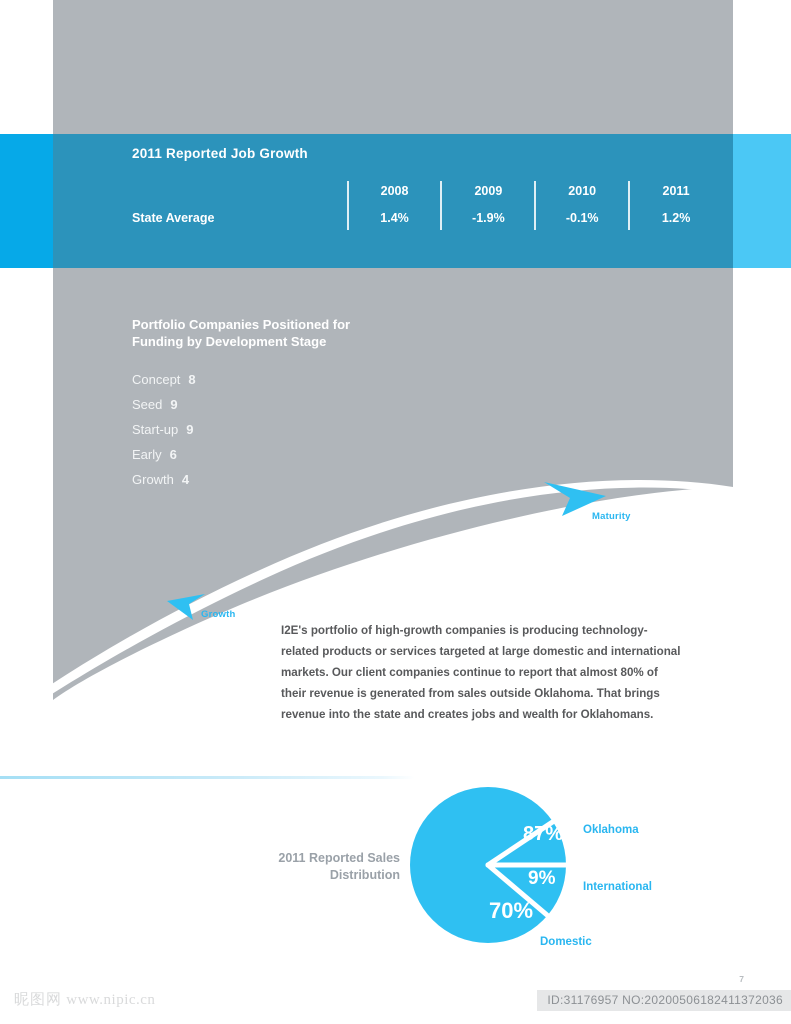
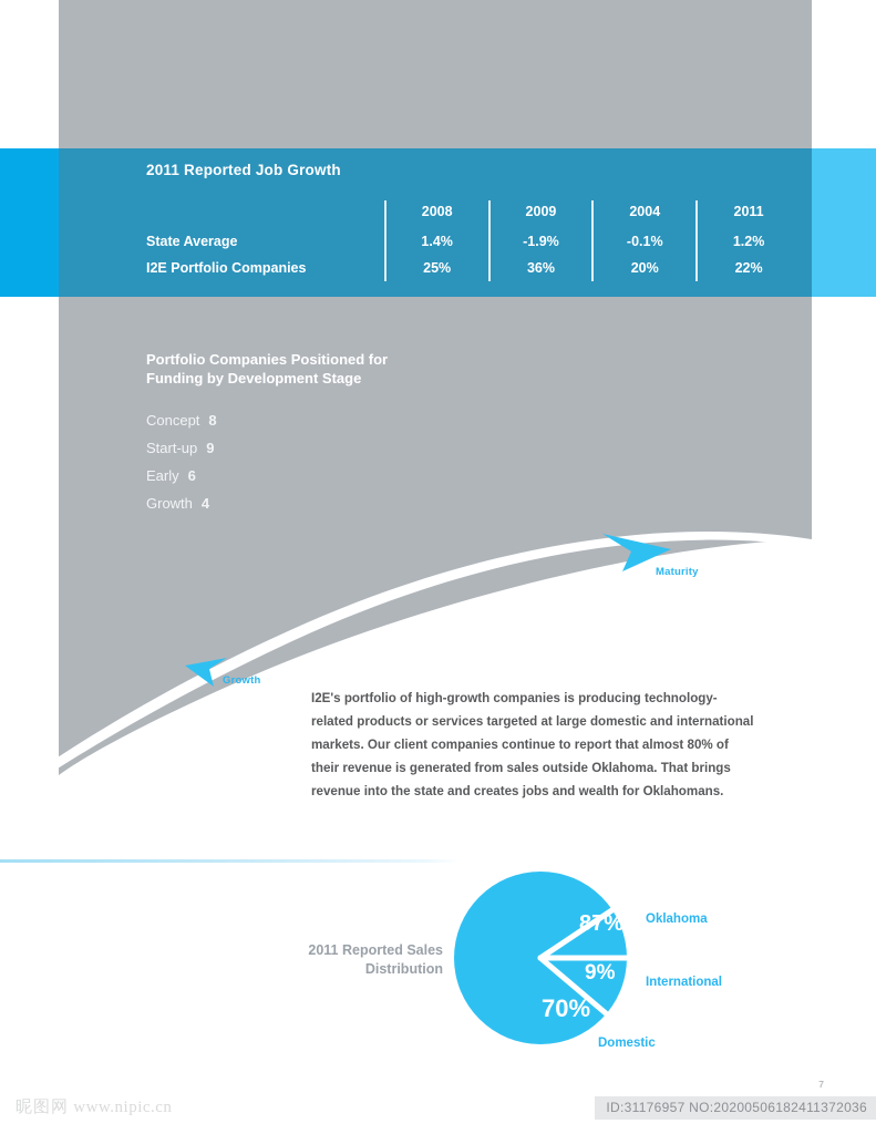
  2011 Reported Job Growth
- 	2008	2009	2010	2011
+ 	2008	2009	2004	2011
  State Average	1.4%	-1.9%	-0.1%	1.2%
+ I2E Portfolio Companies	25%	36%	20%	22%
  Portfolio Companies Positioned for
  Funding by Development Stage
  Concept 8
- Seed 9
  Start-up 9
  Early 6
  Growth 4
  Maturity
  Growth
  I2E's portfolio of high-growth companies is producing technology-related products or services targeted at large domestic and international markets. Our client companies continue to report that almost 80% of their revenue is generated from sales outside Oklahoma. That brings revenue into the state and creates jobs and wealth for Oklahomans.
  2011 Reported Sales
  Distribution
  87%
  9%
  70%
  Oklahoma
  International
  Domestic
  7
  昵图网 www.nipic.cn
  ID:31176957 NO:20200506182411372036
